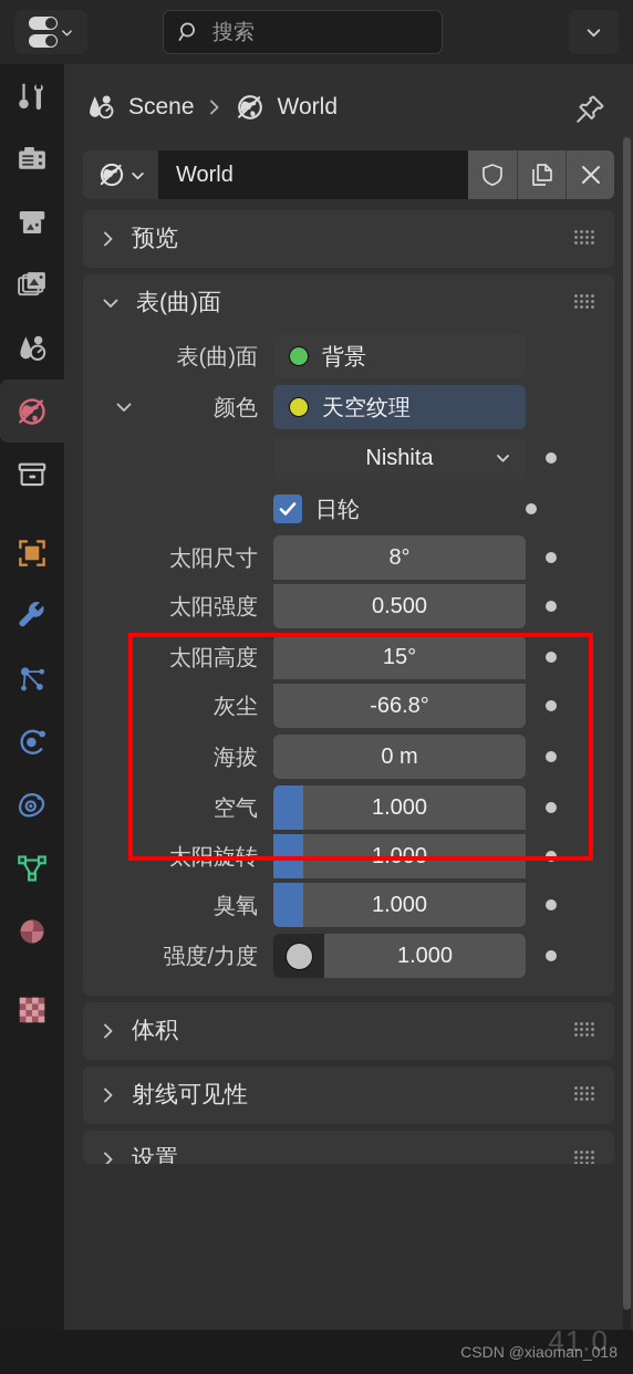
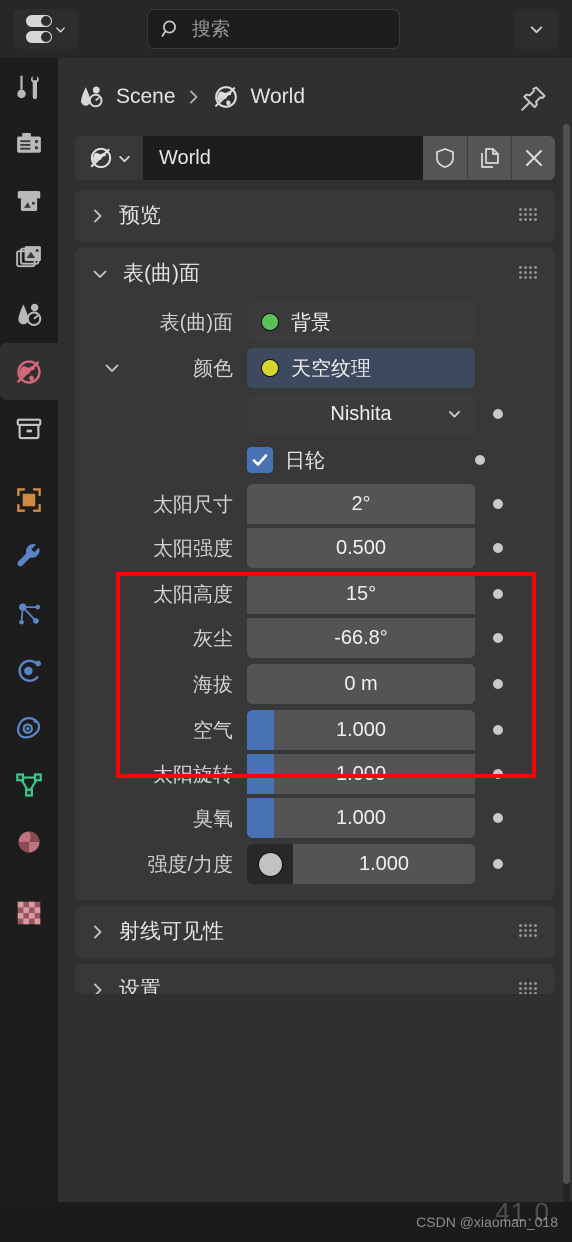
  搜索
  Scene
  World
  World
  预览
  表(曲)面
  表(曲)面
  背景
  颜色
  天空纹理
  Nishita
  日轮
  太阳尺寸
- 8°
+ 2°
  太阳强度
  0.500
  太阳高度
  15°
  灰尘
  -66.8°
  海拔
  0 m
  空气
  1.000
  太阳旋转
  1.000
  臭氧
  1.000
  强度/力度
  1.000
- 体积
  射线可见性
  设置
  CSDN @xiaoman_018
  41.0
